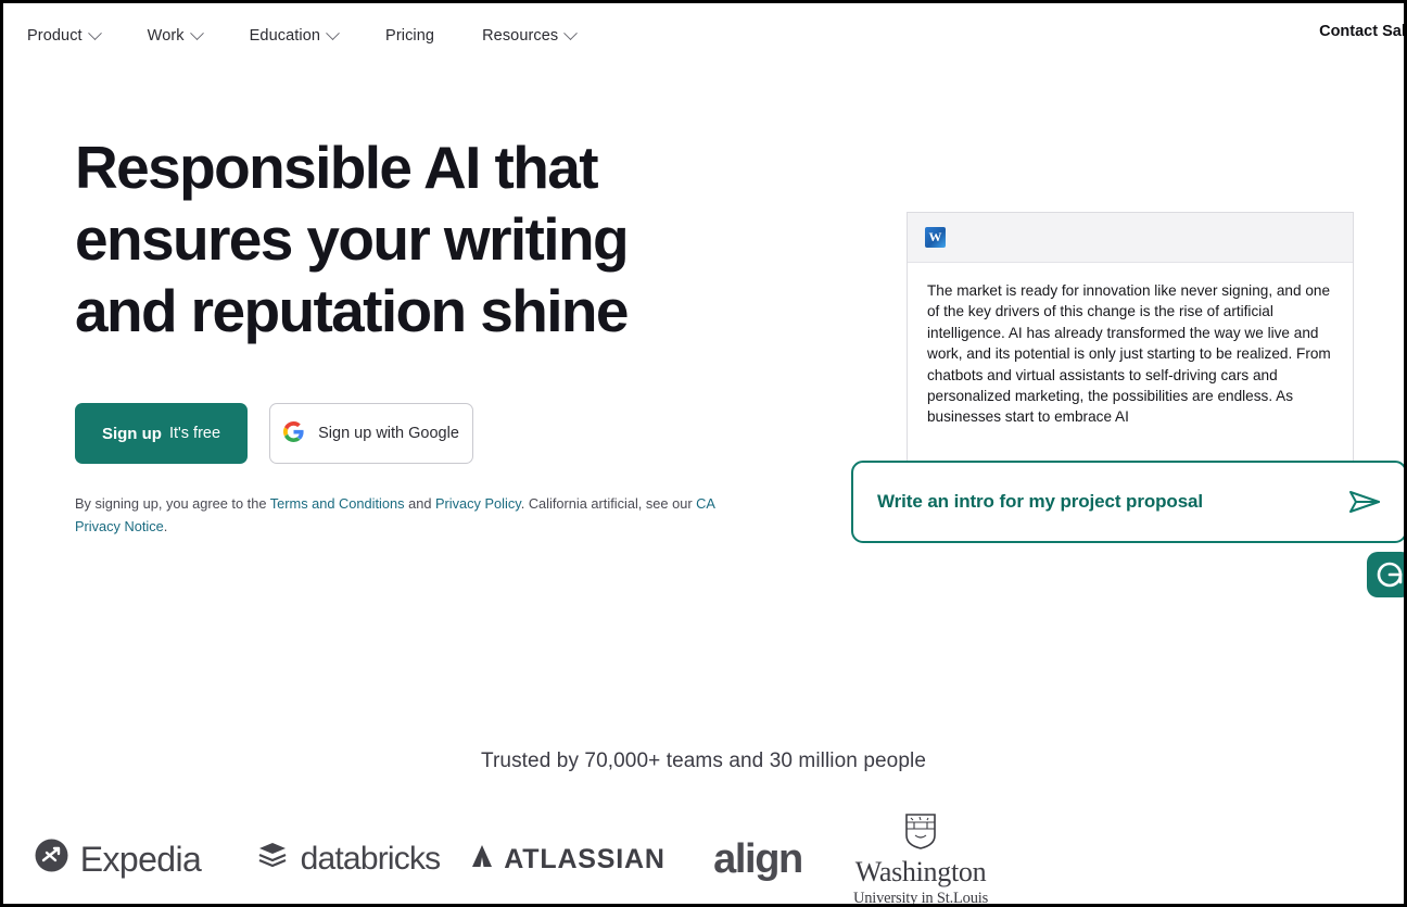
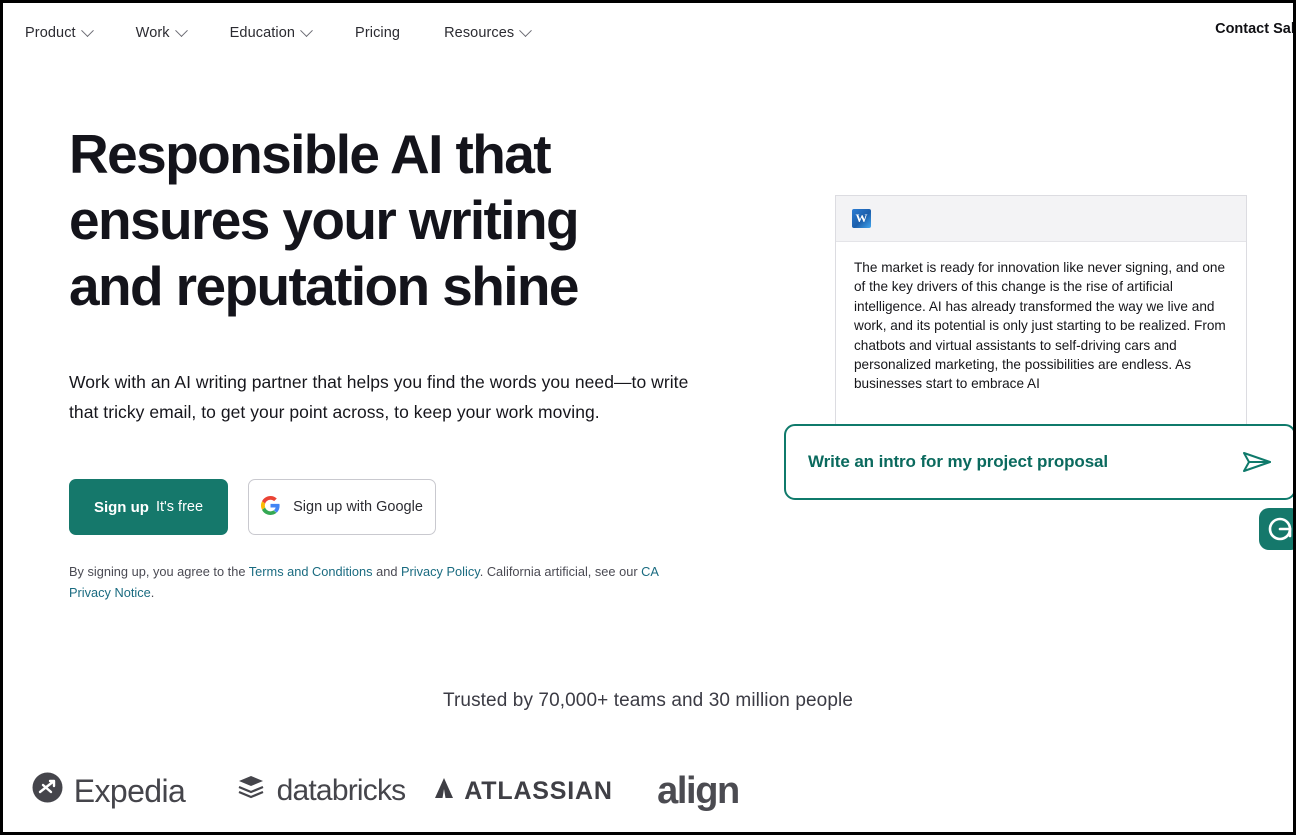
  Product
  Work
  Education
  Pricing
  Resources
  Contact Sal
  Responsible AI that ensures your writing and reputation shine
+ Work with an AI writing partner that helps you find the words you need—to write that tricky email, to get your point across, to keep your work moving.
  Sign up
  It's free
  Sign up with Google
  By signing up, you agree to the Terms and Conditions and Privacy Policy. California artificial, see our CA Privacy Notice.
  W
  The market is ready for innovation like never signing, and one of the key drivers of this change is the rise of artificial intelligence. AI has already transformed the way we live and work, and its potential is only just starting to be realized. From chatbots and virtual assistants to self-driving cars and personalized marketing, the possibilities are endless. As businesses start to embrace AI
  Write an intro for my project proposal
  Trusted by 70,000+ teams and 30 million people
  Expedia
  databricks
  ATLASSIAN
  align
- Washington
- University in St.Louis
